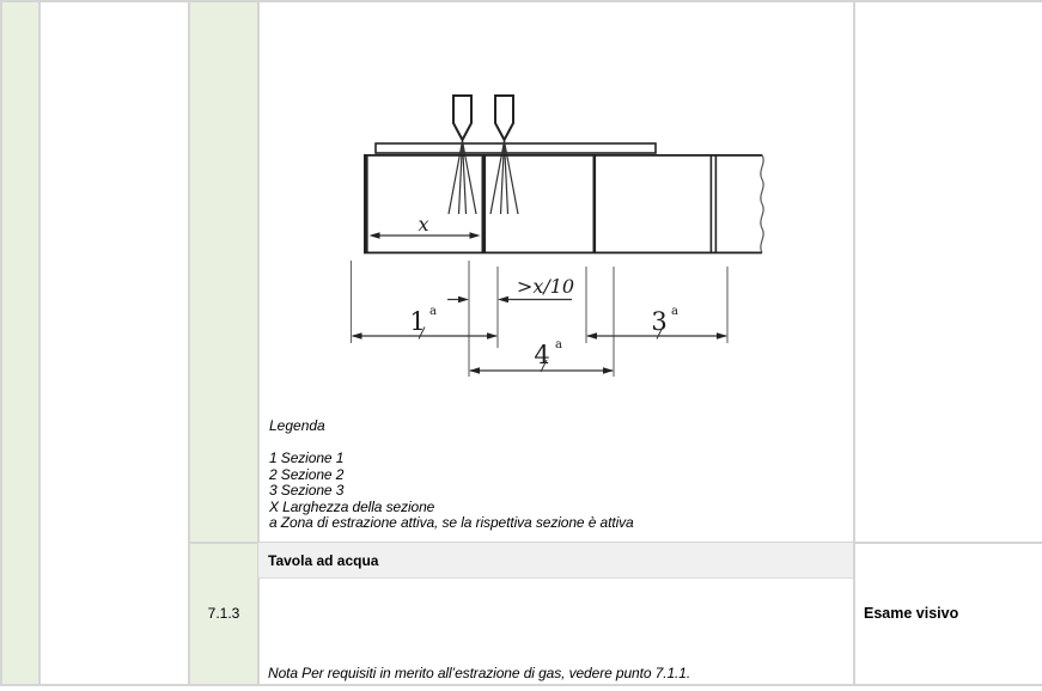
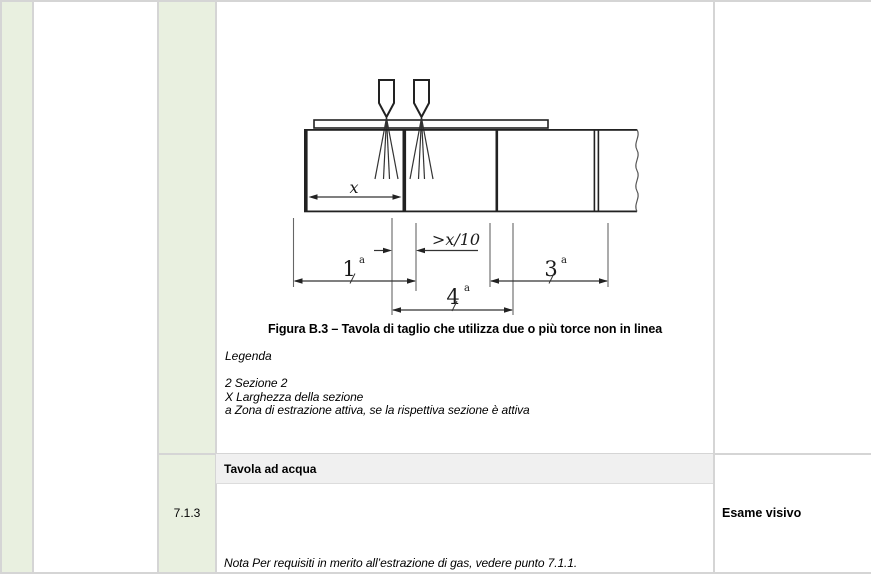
  x
  >x/10
  1
  a
  3
  a
  4
  a
+ Figura B.3 – Tavola di taglio che utilizza due o più torce non in linea
  Legenda
- 1 Sezione 1
  2 Sezione 2
- 3 Sezione 3
  X Larghezza della sezione
  a Zona di estrazione attiva, se la rispettiva sezione è attiva
  7.1.3
  Tavola ad acqua
  Nota Per requisiti in merito all’estrazione di gas, vedere punto 7.1.1.
  Esame visivo
